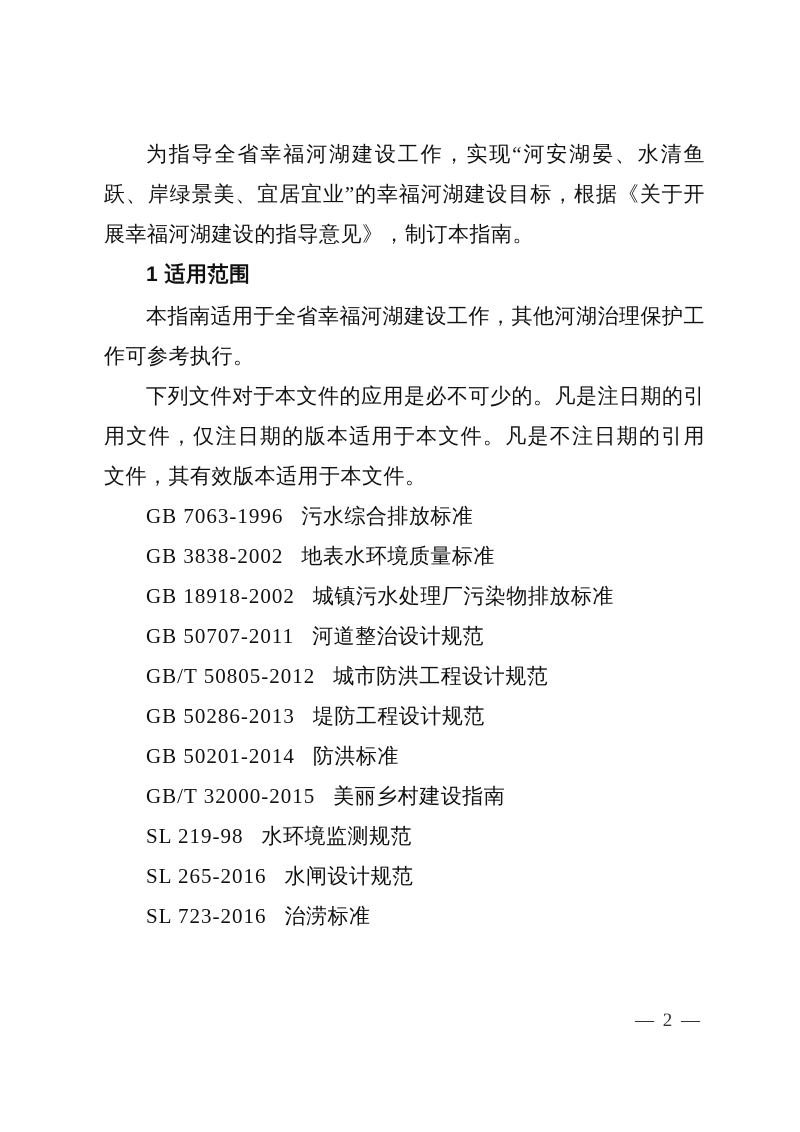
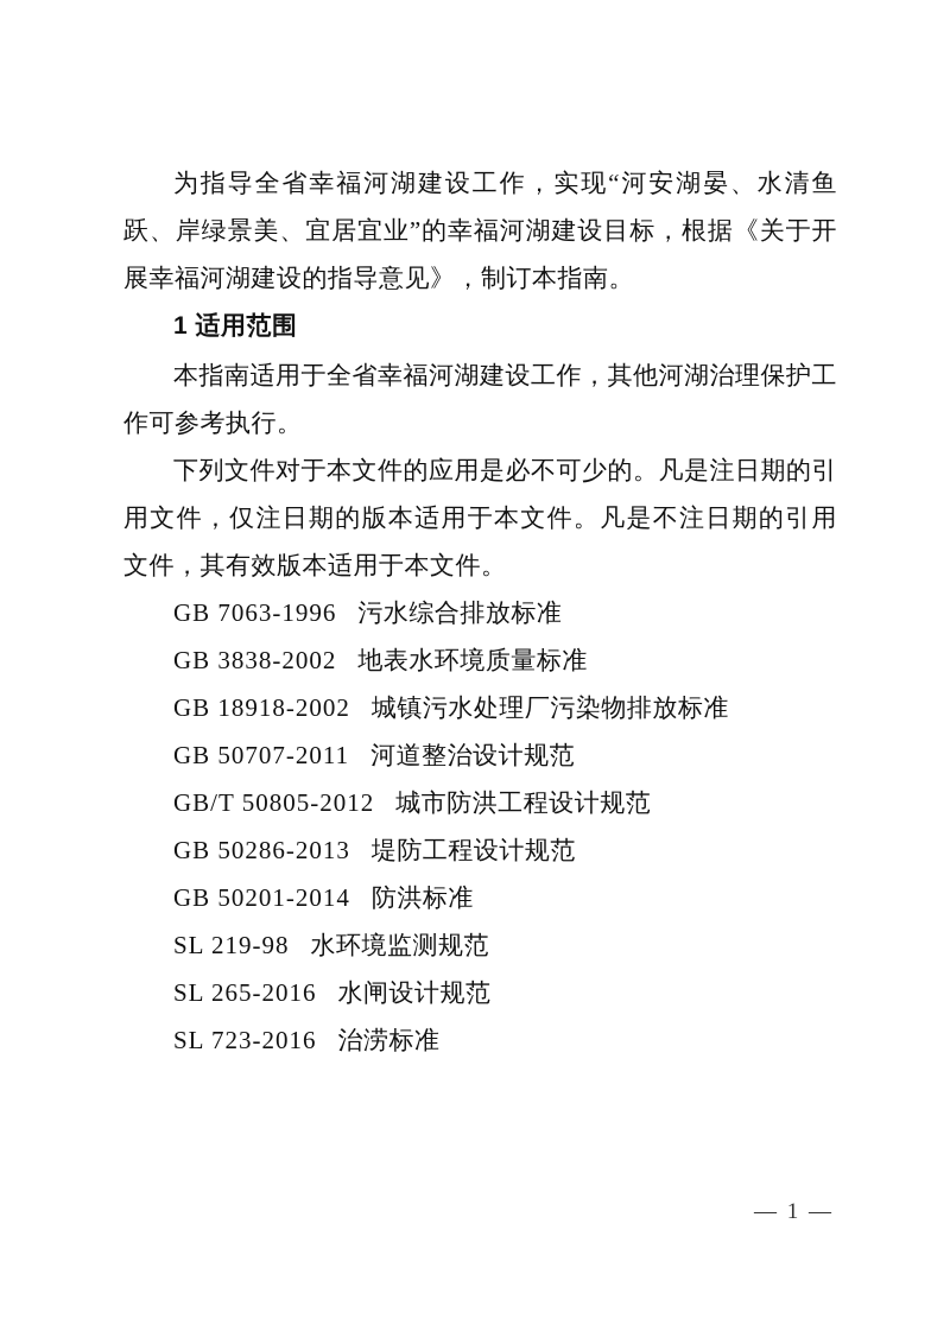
  为指导全省幸福河湖建设工作，实现“河安湖晏、水清鱼跃、岸绿景美、宜居宜业”的幸福河湖建设目标，根据《关于开展幸福河湖建设的指导意见》，制订本指南。
  1 适用范围
  本指南适用于全省幸福河湖建设工作，其他河湖治理保护工作可参考执行。
  下列文件对于本文件的应用是必不可少的。凡是注日期的引用文件，仅注日期的版本适用于本文件。凡是不注日期的引用文件，其有效版本适用于本文件。
  GB 7063-1996 污水综合排放标准
  GB 3838-2002 地表水环境质量标准
  GB 18918-2002 城镇污水处理厂污染物排放标准
  GB 50707-2011 河道整治设计规范
  GB/T 50805-2012 城市防洪工程设计规范
  GB 50286-2013 堤防工程设计规范
  GB 50201-2014 防洪标准
- GB/T 32000-2015 美丽乡村建设指南
  SL 219-98 水环境监测规范
  SL 265-2016 水闸设计规范
  SL 723-2016 治涝标准
- — 2 —
+ — 1 —
